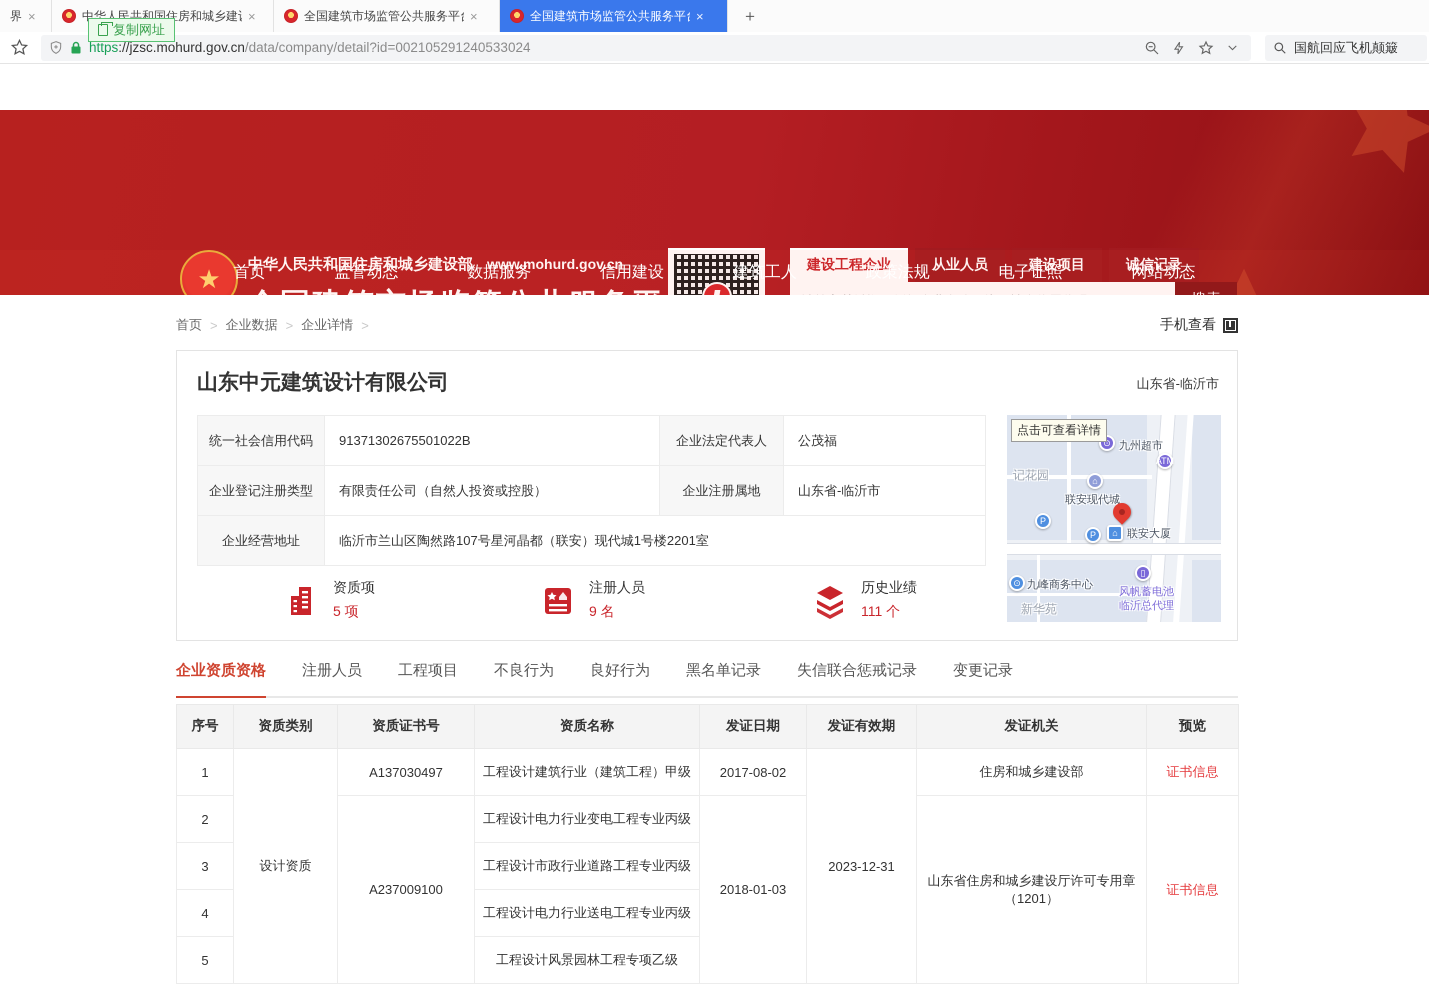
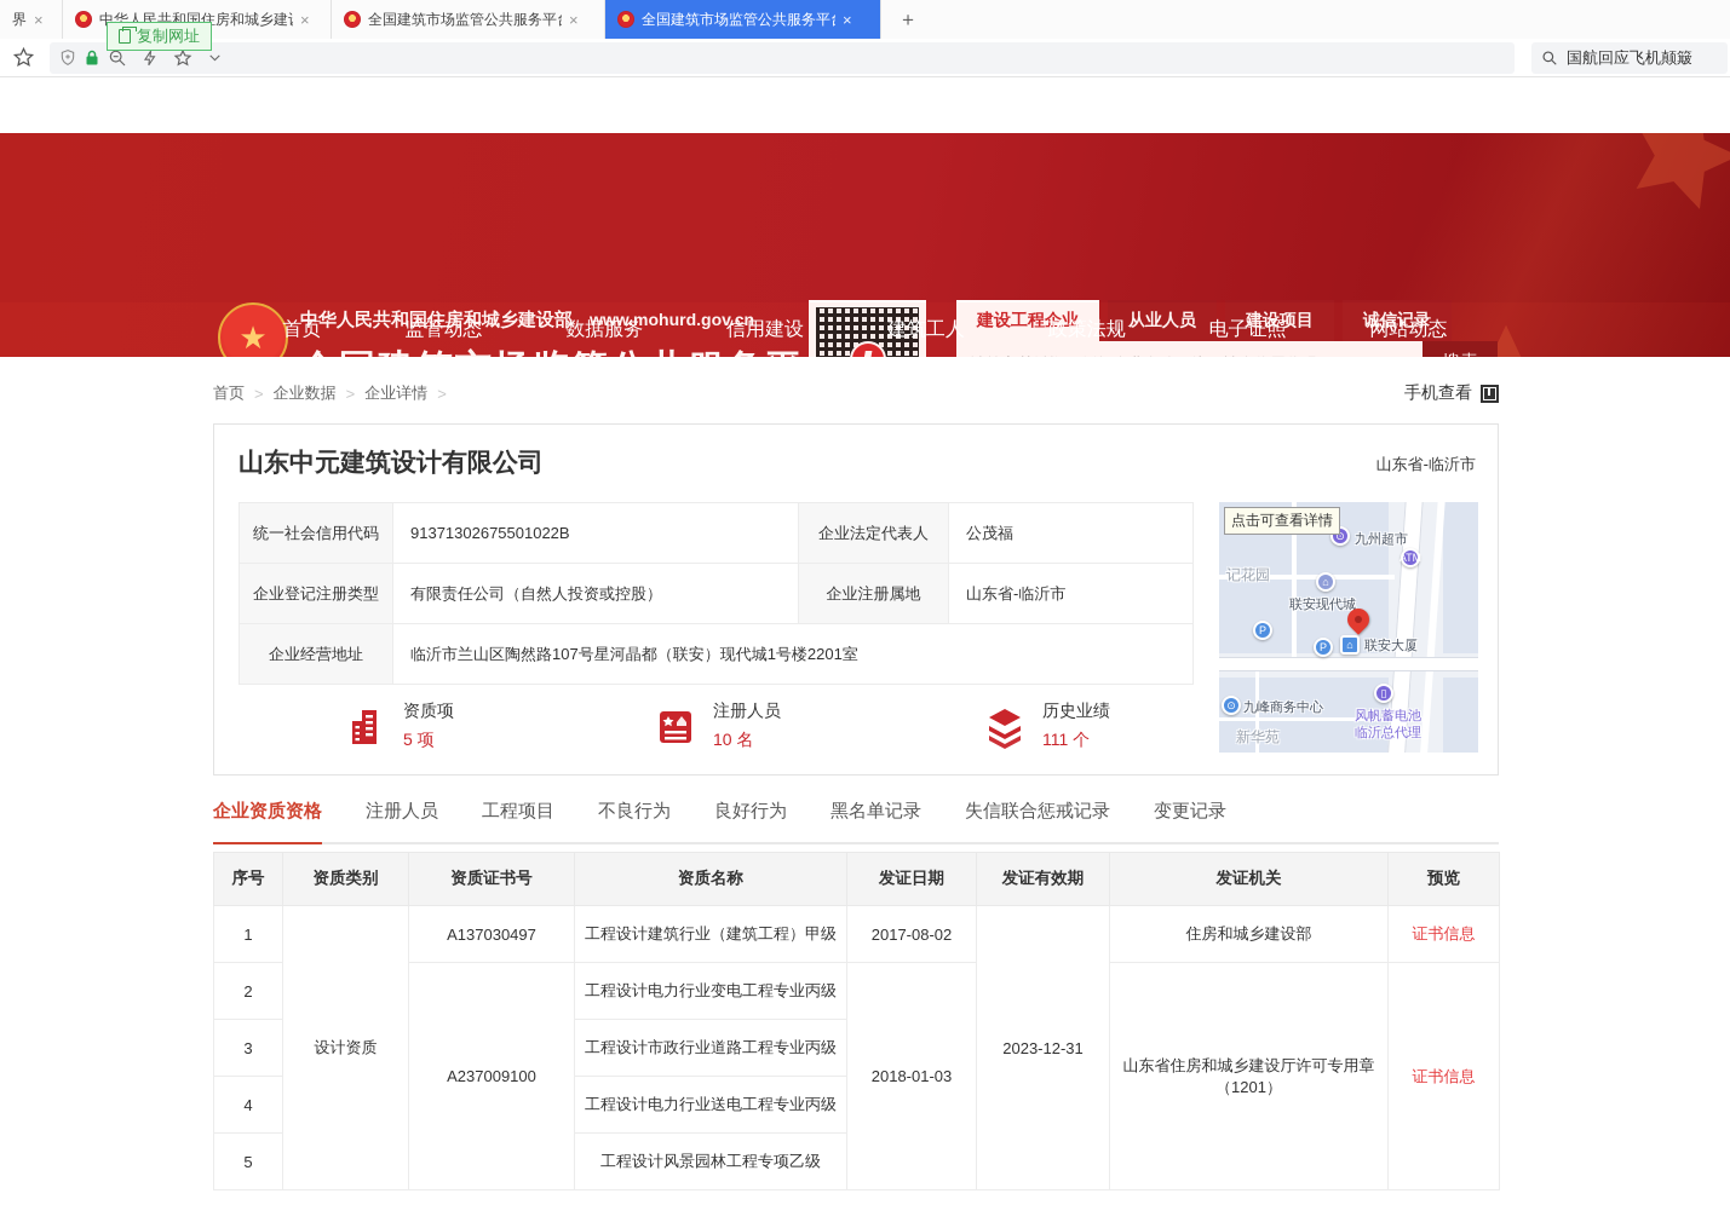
  界
  ×
  中华人民共和国住房和城乡建
  ×
  全国建筑市场监管公共服务平
  ×
  全国建筑市场监管公共服务平
  ×
  ＋
  复制网址
- https://jzsc.mohurd.gov.cn/data/company/detail?id=002105291240533024
  国航回应飞机颠簸
  ★
  中华人民共和国住房和城乡建设部 www.mohurd.gov.cn
  建设工程企业
  从业人员
  建设项目
  诚信记录
  首页
  监管动态
  数据服务
  信用建设
  建筑工人
  政策法规
  电子证照
  网站动态
  首页
  >
  企业数据
  >
  企业详情
  >
  手机查看
  山东中元建筑设计有限公司
  山东省-临沂市
  统一社会信用代码	91371302675501022B	企业法定代表人	公茂福
  企业登记注册类型	有限责任公司（自然人投资或控股）	企业注册属地	山东省-临沂市
  企业经营地址	临沂市兰山区陶然路107号星河晶都（联安）现代城1号楼2201室
  资质项
  5 项
  注册人员
- 9 名
+ 10 名
  历史业绩
  111 个
  点击可查看详情
  ⊙
  九州超市
  ATM
  记花园
  ⌂
  联安现代城
  ⌂
  联安大厦
  P
  P
  ⊙
  九峰商务中心
  ▯
  风帆蓄电池
  临沂总代理
  新华苑
  企业资质资格
  注册人员
  工程项目
  不良行为
  良好行为
  黑名单记录
  失信联合惩戒记录
  变更记录
  序号	资质类别	资质证书号	资质名称	发证日期	发证有效期	发证机关	预览
  1	设计资质	A137030497	工程设计建筑行业（建筑工程）甲级	2017-08-02	2023-12-31	住房和城乡建设部	证书信息
  2	A237009100	工程设计电力行业变电工程专业丙级	2018-01-03	山东省住房和城乡建设厅许可专用章（1201）	证书信息
  3	工程设计市政行业道路工程专业丙级
  4	工程设计电力行业送电工程专业丙级
  5	工程设计风景园林工程专项乙级
